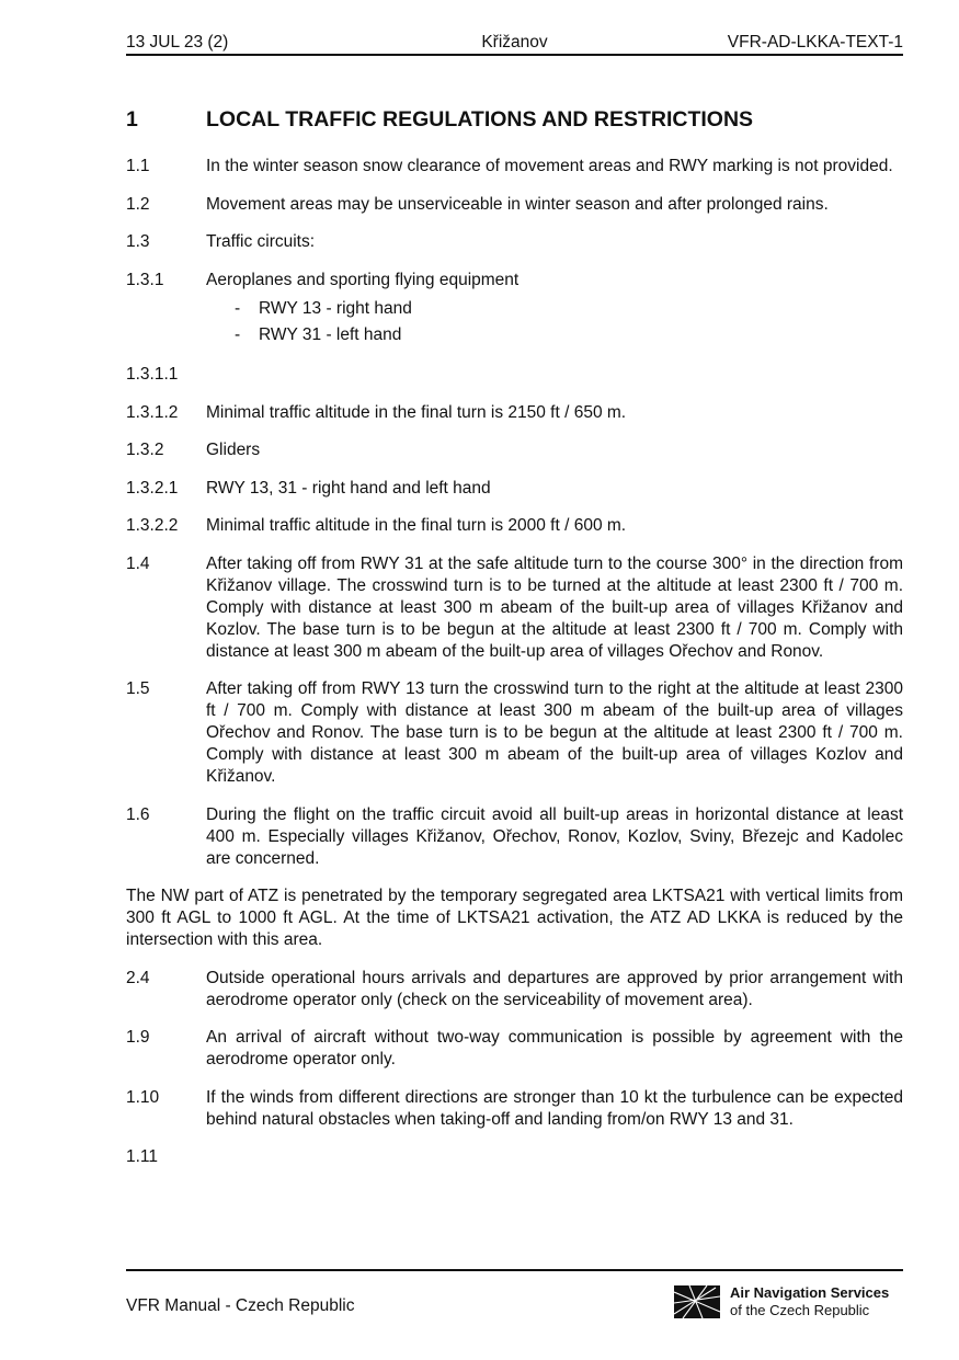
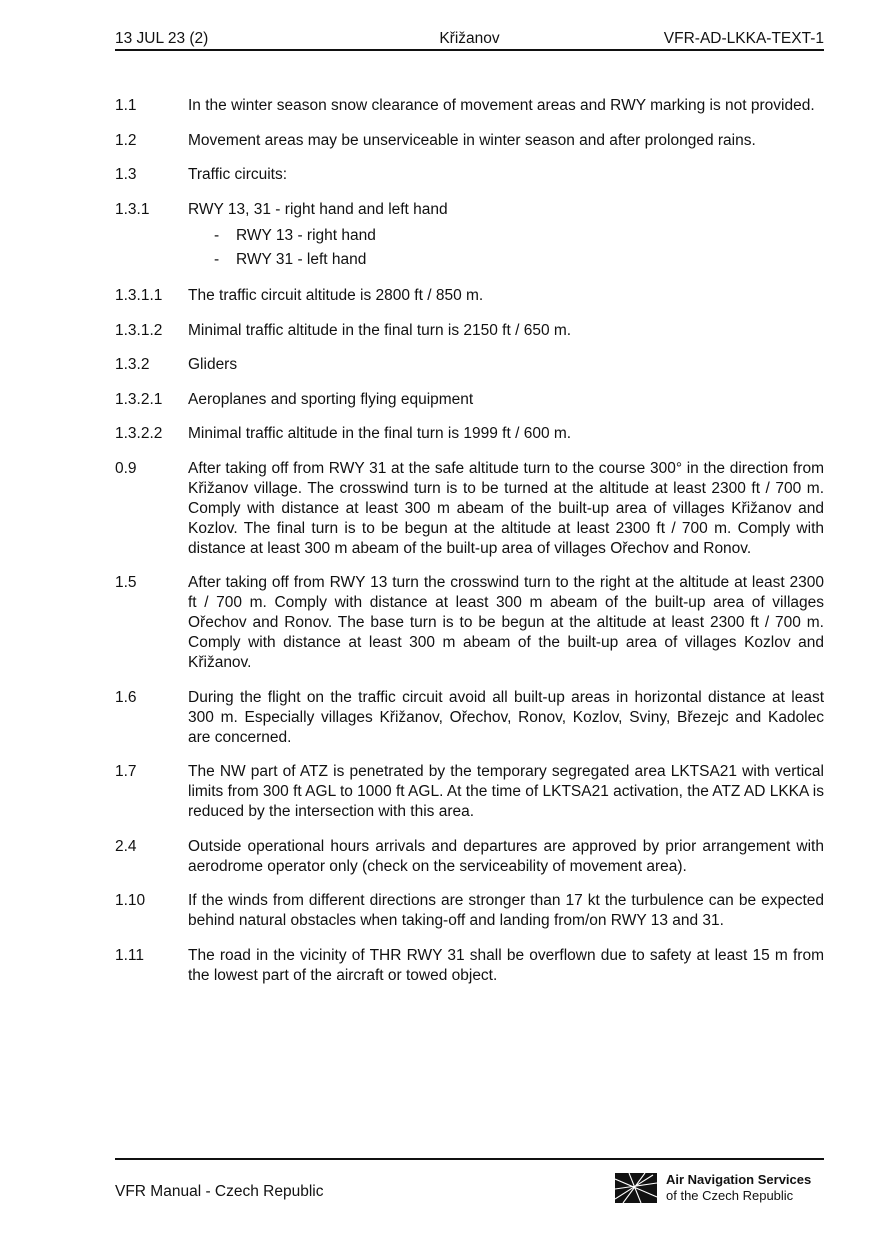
  13 JUL 23 (2)
  Křižanov
  VFR-AD-LKKA-TEXT-1
- 1
- LOCAL TRAFFIC REGULATIONS AND RESTRICTIONS
  1.1
  In the winter season snow clearance of movement areas and RWY marking is not provided.
  1.2
  Movement areas may be unserviceable in winter season and after prolonged rains.
  1.3
  Traffic circuits:
  1.3.1
- Aeroplanes and sporting flying equipment
+ RWY 13, 31 - right hand and left hand
  -
  RWY 13 - right hand
  -
  RWY 31 - left hand
  1.3.1.1
+ The traffic circuit altitude is 2800 ft / 850 m.
  1.3.1.2
  Minimal traffic altitude in the final turn is 2150 ft / 650 m.
  1.3.2
  Gliders
  1.3.2.1
- RWY 13, 31 - right hand and left hand
+ Aeroplanes and sporting flying equipment
  1.3.2.2
- Minimal traffic altitude in the final turn is 2000 ft / 600 m.
+ Minimal traffic altitude in the final turn is 1999 ft / 600 m.
- 1.4
+ 0.9
- After taking off from RWY 31 at the safe altitude turn to the course 300° in the direction from Křižanov village. The crosswind turn is to be turned at the altitude at least 2300 ft / 700 m. Comply with distance at least 300 m abeam of the built-up area of villages Křižanov and Kozlov. The base turn is to be begun at the altitude at least 2300 ft / 700 m. Comply with distance at least 300 m abeam of the built-up area of villages Ořechov and Ronov.
+ After taking off from RWY 31 at the safe altitude turn to the course 300° in the direction from Křižanov village. The crosswind turn is to be turned at the altitude at least 2300 ft / 700 m. Comply with distance at least 300 m abeam of the built-up area of villages Křižanov and Kozlov. The final turn is to be begun at the altitude at least 2300 ft / 700 m. Comply with distance at least 300 m abeam of the built-up area of villages Ořechov and Ronov.
  1.5
  After taking off from RWY 13 turn the crosswind turn to the right at the altitude at least 2300 ft / 700 m. Comply with distance at least 300 m abeam of the built-up area of villages Ořechov and Ronov. The base turn is to be begun at the altitude at least 2300 ft / 700 m. Comply with distance at least 300 m abeam of the built-up area of villages Kozlov and Křižanov.
  1.6
- During the flight on the traffic circuit avoid all built-up areas in horizontal distance at least 400 m. Especially villages Křižanov, Ořechov, Ronov, Kozlov, Sviny, Březejc and Kadolec are concerned.
+ During the flight on the traffic circuit avoid all built-up areas in horizontal distance at least 300 m. Especially villages Křižanov, Ořechov, Ronov, Kozlov, Sviny, Březejc and Kadolec are concerned.
+ 1.7
  The NW part of ATZ is penetrated by the temporary segregated area LKTSA21 with vertical limits from 300 ft AGL to 1000 ft AGL. At the time of LKTSA21 activation, the ATZ AD LKKA is reduced by the intersection with this area.
  2.4
  Outside operational hours arrivals and departures are approved by prior arrangement with aerodrome operator only (check on the serviceability of movement area).
- 1.9
- An arrival of aircraft without two-way communication is possible by agreement with the aerodrome operator only.
  1.10
- If the winds from different directions are stronger than 10 kt the turbulence can be expected behind natural obstacles when taking-off and landing from/on RWY 13 and 31.
+ If the winds from different directions are stronger than 17 kt the turbulence can be expected behind natural obstacles when taking-off and landing from/on RWY 13 and 31.
  1.11
+ The road in the vicinity of THR RWY 31 shall be overflown due to safety at least 15 m from the lowest part of the aircraft or towed object.
  VFR Manual - Czech Republic
  Air Navigation Services
  of the Czech Republic
